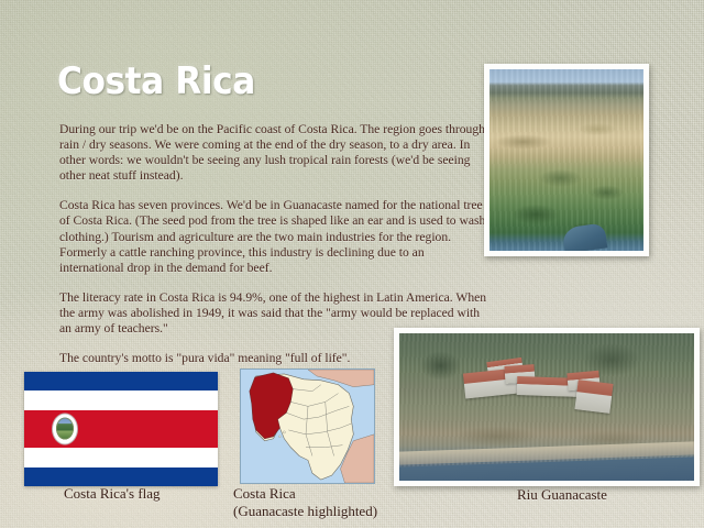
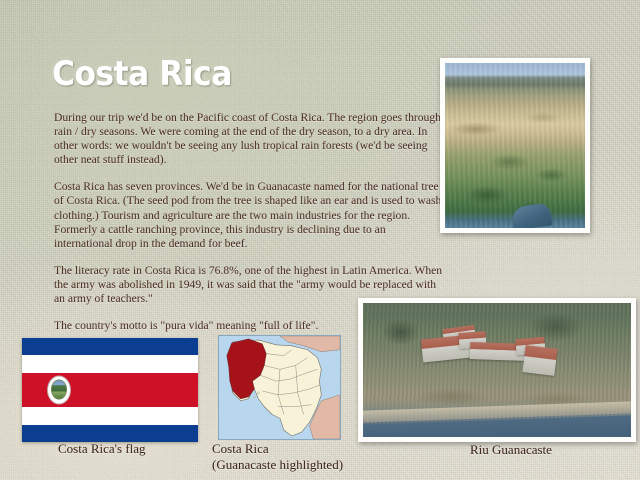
  Costa Rica
  During our trip we'd be on the Pacific coast of Costa Rica. The region goes through rain / dry seasons. We were coming at the end of the dry season, to a dry area. In other words: we wouldn't be seeing any lush tropical rain forests (we'd be seeing other neat stuff instead).
  Costa Rica has seven provinces. We'd be in Guanacaste named for the national tree of Costa Rica. (The seed pod from the tree is shaped like an ear and is used to wash clothing.) Tourism and agriculture are the two main industries for the region. Formerly a cattle ranching province, this industry is declining due to an international drop in the demand for beef.
- The literacy rate in Costa Rica is 94.9%, one of the highest in Latin America. When the army was abolished in 1949, it was said that the "army would be replaced with an army of teachers."
+ The literacy rate in Costa Rica is 76.8%, one of the highest in Latin America. When the army was abolished in 1949, it was said that the "army would be replaced with an army of teachers."
  The country's motto is "pura vida" meaning "full of life".
  Costa Rica's flag
  Costa Rica
  (Guanacaste highlighted)
  Riu Guanacaste
